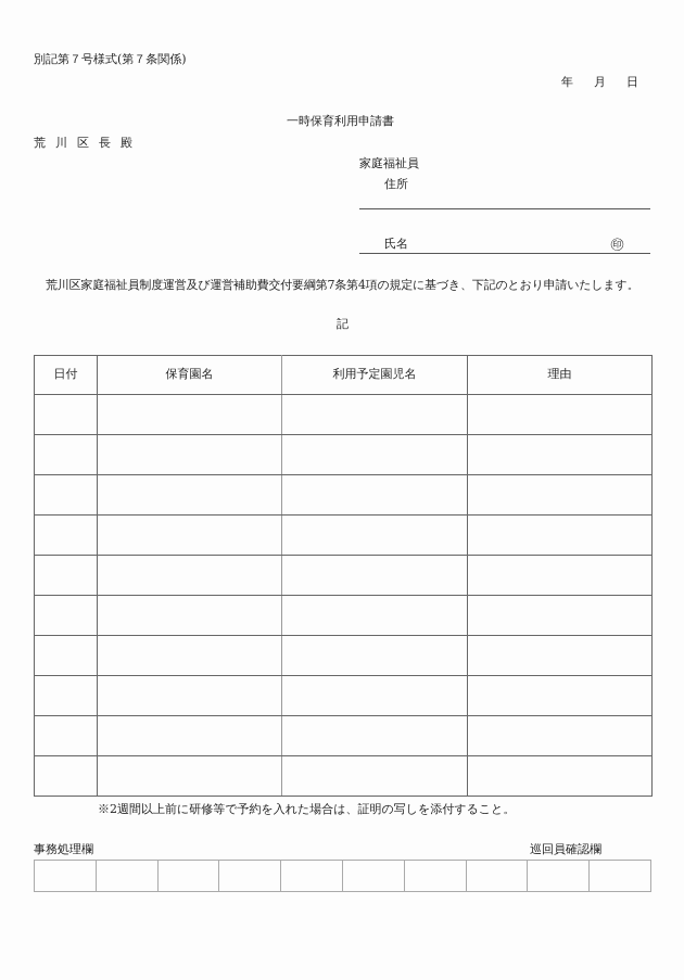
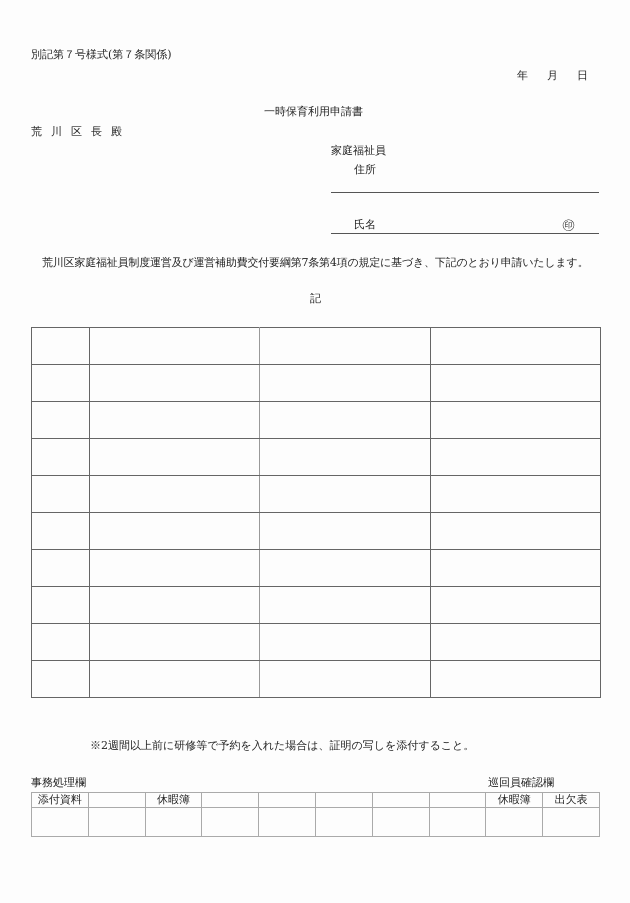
  別記第７号様式(第７条関係)
  年 月 日
  一時保育利用申請書
  荒川区長殿
  家庭福祉員
  住所
  氏名
  ㊞
  荒川区家庭福祉員制度運営及び運営補助費交付要綱第7条第4項の規定に基づき、下記のとおり申請いたします。
  記
- 日付	保育園名	利用予定園児名	理由
  ※2週間以上前に研修等で予約を入れた場合は、証明の写しを添付すること。
  事務処理欄
  巡回員確認欄
+ 添付資料		休暇簿						休暇簿	出欠表
